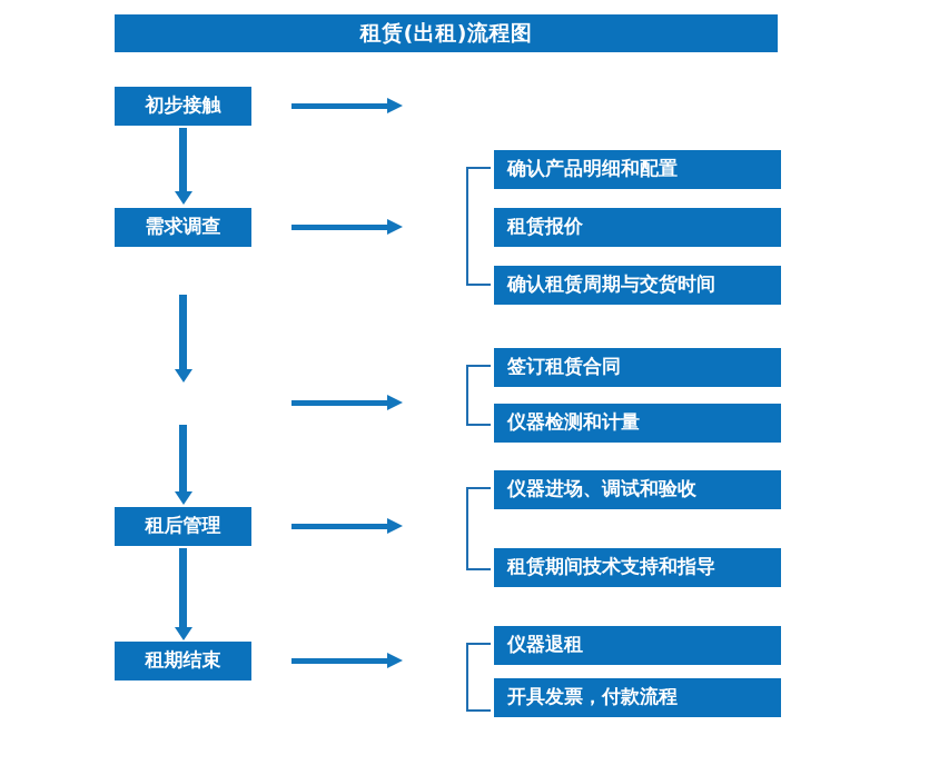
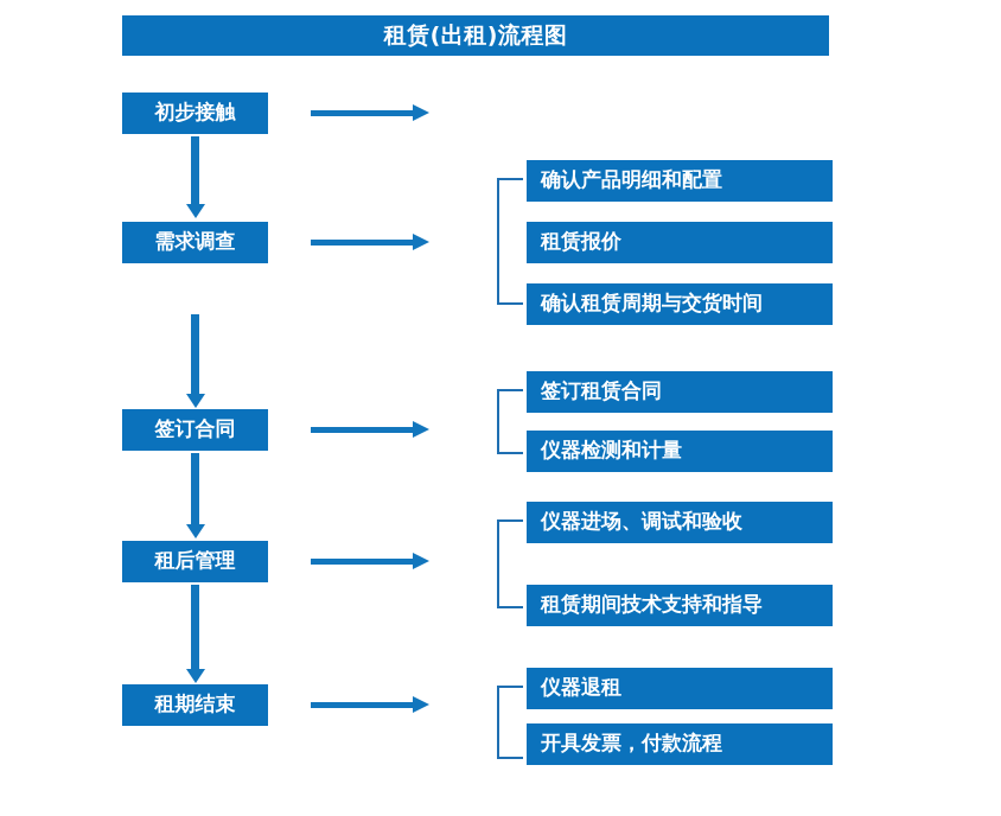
  租赁(出租)流程图
  初步接触
  需求调查
  确认产品明细和配置
  租赁报价
  确认租赁周期与交货时间
+ 签订合同
  签订租赁合同
  仪器检测和计量
  租后管理
  仪器进场、调试和验收
  租赁期间技术支持和指导
  租期结束
  仪器退租
  开具发票，付款流程
